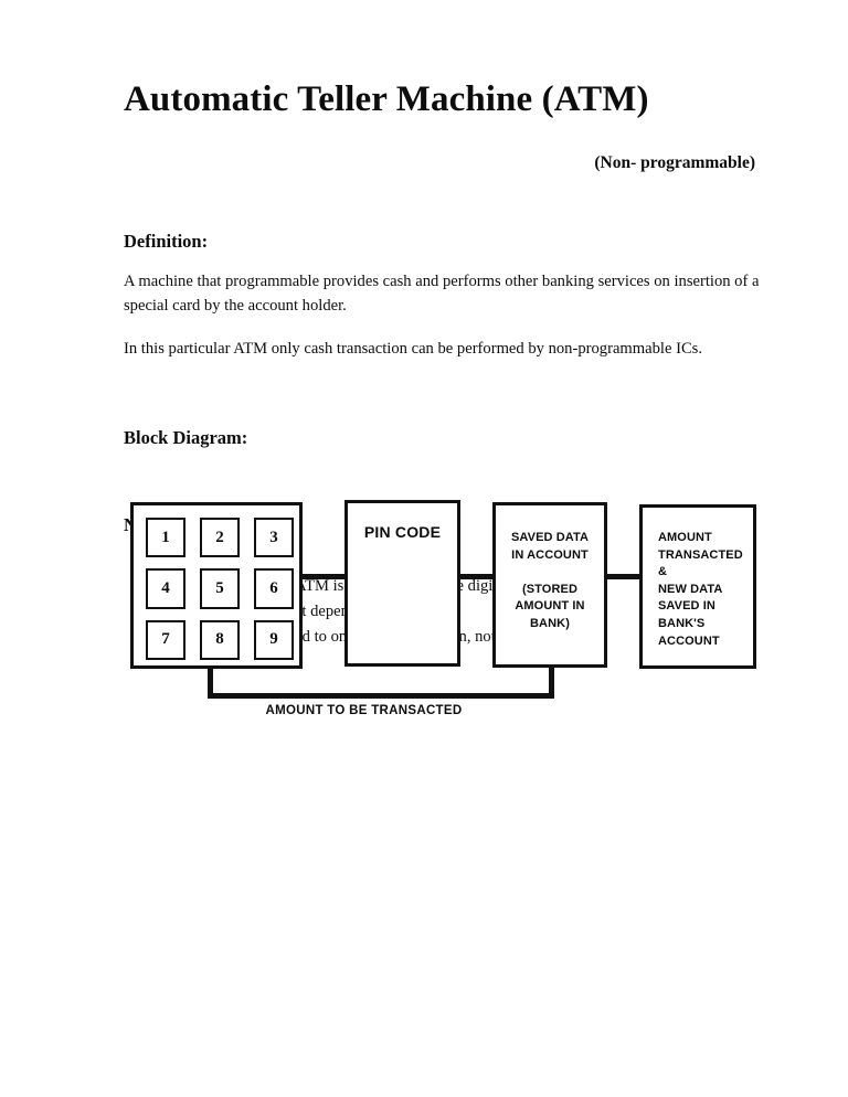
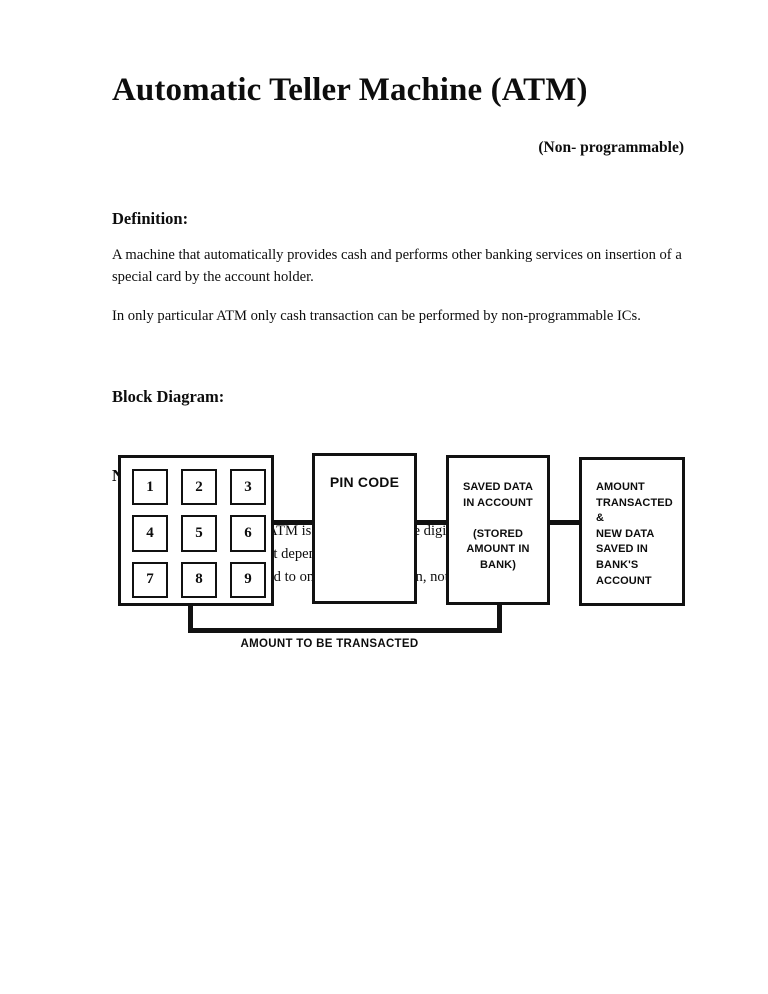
  Automatic Teller Machine (ATM)
  (Non- programmable)
  Definition:
- A machine that programmable provides cash and performs other banking services on insertion of a special card by the account holder.
+ A machine that automatically provides cash and performs other banking services on insertion of a special card by the account holder.
- In this particular ATM only cash transaction can be performed by non-programmable ICs.
+ In only particular ATM only cash transaction can be performed by non-programmable ICs.
  Block Diagram:
  1
  2
  3
  4
  5
  6
  7
  8
  9
  PIN CODE
  SAVED DATA
  IN ACCOUNT
  (STORED
  AMOUNT IN
  BANK)
  AMOUNT
  TRANSACTED
  &
  NEW DATA
  SAVED IN
  BANK'S
  ACCOUNT
  AMOUNT TO BE TRANSACTED
